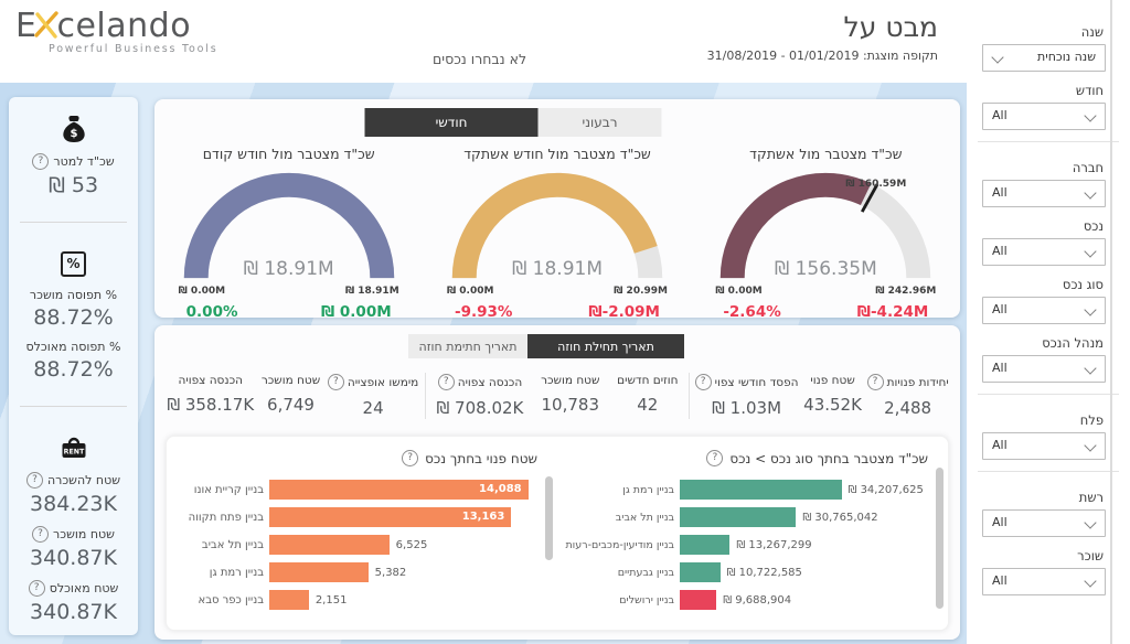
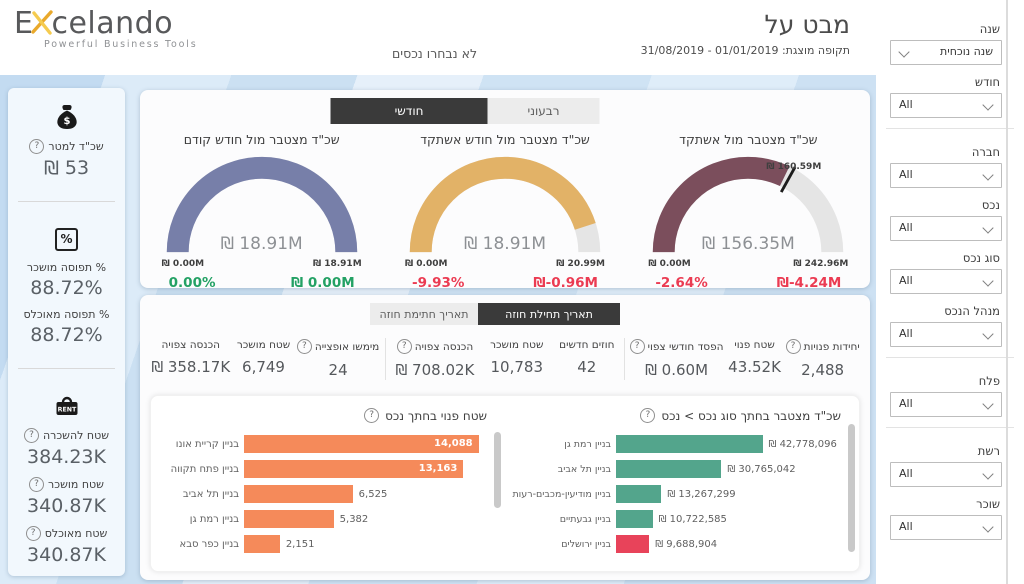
  E
  celando
  Powerful Business Tools
  לא נבחרו נכסים
  מבט על
  תקופה מוצגת: 01/01/2019 - 31/08/2019
  שנה
  שנה נוכחית
  חודש
  All
  חברה
  All
  נכס
  All
  סוג נכס
  All
  מנהל הנכס
  All
  פלח
  All
  רשת
  All
  שוכר
  All
  $
  שכ"ד למטר
  ?
  ₪ 53
  %
  % תפוסה מושכר
  88.72%
  % תפוסה מאוכלס
  88.72%
  שטח להשכרה
  ?
  384.23K
  שטח מושכר
  ?
  340.87K
  שטח מאוכלס
  ?
  340.87K
  חודשי
  רבעוני
  שכ"ד מצטבר מול חודש קודם
  ₪ 18.91M
  ₪ 0.00M
  ₪ 18.91M
  0.00%
  ₪ 0.00M
  שכ"ד מצטבר מול חודש אשתקד
  ₪ 18.91M
  ₪ 0.00M
  ₪ 20.99M
  -9.93%
- ₪-2.09M
+ ₪-0.96M
  שכ"ד מצטבר מול אשתקד
  ₪ 156.35M
  ₪ 160.59M
  ₪ 0.00M
  ₪ 242.96M
  -2.64%
  ₪-4.24M
  תאריך חתימת חוזה
  תאריך תחילת חוזה
  יחידות פנויות
  ?
  2,488
  שטח פנוי
  43.52K
  הפסד חודשי צפוי
  ?
- ₪ 1.03M
+ ₪ 0.60M
  חוזים חדשים
  42
  שטח מושכר
  10,783
  הכנסה צפויה
  ?
  ₪ 708.02K
  מימשו אופצייה
  ?
  24
  שטח מושכר
  6,749
  הכנסה צפויה
  ₪ 358.17K
  שטח פנוי בחתך נכס
  ?
  בניין קריית אונו
  14,088
  בניין פתח תקווה
  13,163
  בניין תל אביב
  6,525
  בניין רמת גן
  5,382
  בניין כפר סבא
  2,151
  שכ"ד מצטבר בחתך סוג נכס > נכס
  ?
  בניין רמת גן
- ₪ 34,207,625
+ ₪ 42,778,096
  בניין תל אביב
  ₪ 30,765,042
  בניין מודיעין-מכבים-רעות
  ₪ 13,267,299
  בניין גבעתיים
  ₪ 10,722,585
  בניין ירושלים
  ₪ 9,688,904
